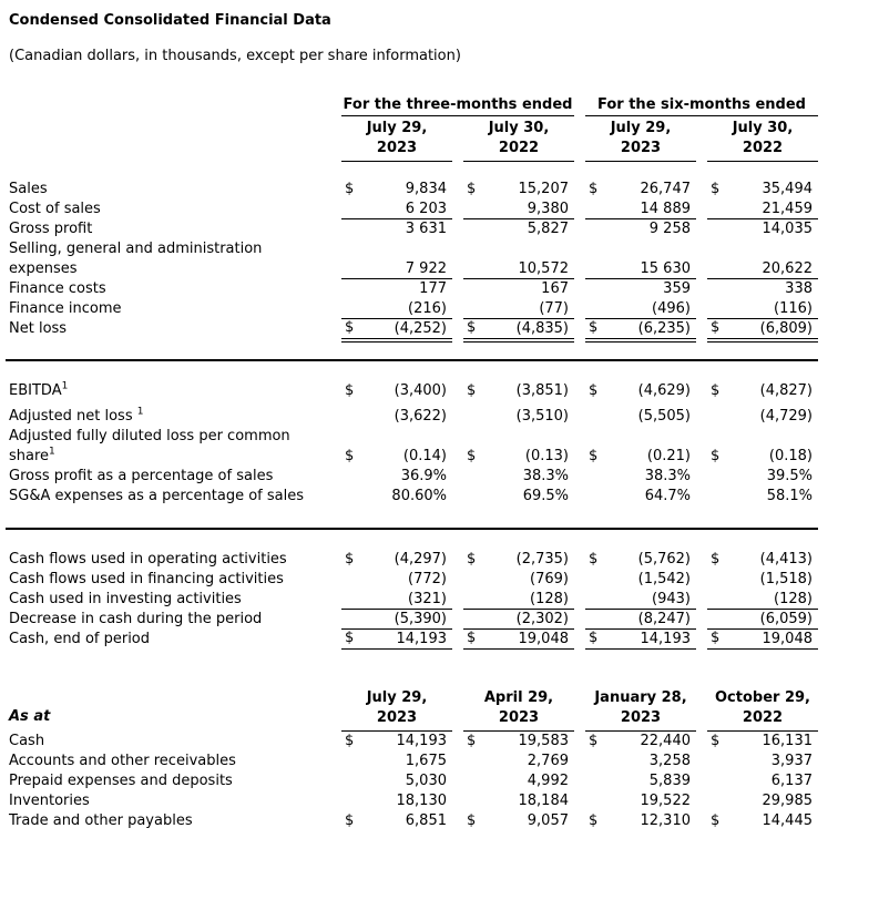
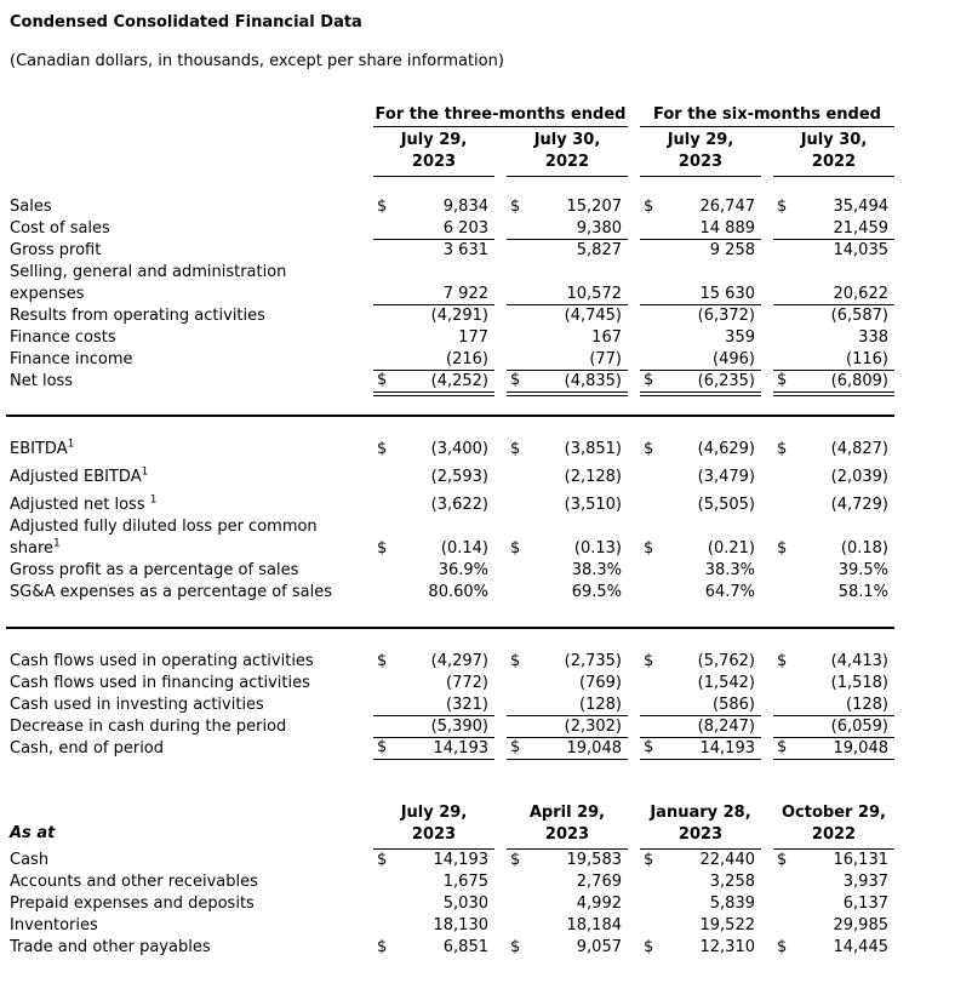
  Condensed Consolidated Financial Data
  (Canadian dollars, in thousands, except per share information)
  For the three-months ended
  For the six-months ended
  July 29,
  2023
  July 30,
  2022
  July 29,
  2023
  July 30,
  2022
  Sales
  $
  9,834
  $
  15,207
  $
  26,747
  $
  35,494
  Cost of sales
  6 203
  9,380
  14 889
  21,459
  Gross profit
  3 631
  5,827
  9 258
  14,035
  Selling, general and administration expenses
  7 922
  10,572
  15 630
  20,622
+ Results from operating activities
+ (4,291)
+ (4,745)
+ (6,372)
+ (6,587)
  Finance costs
  177
  167
  359
  338
  Finance income
  (216)
  (77)
  (496)
  (116)
  Net loss
  $
  (4,252)
  $
  (4,835)
  $
  (6,235)
  $
  (6,809)
  EBITDA1
  $
  (3,400)
  $
  (3,851)
  $
  (4,629)
  $
  (4,827)
+ Adjusted EBITDA1
+ (2,593)
+ (2,128)
+ (3,479)
+ (2,039)
  Adjusted net loss 1
  (3,622)
  (3,510)
  (5,505)
  (4,729)
  Adjusted fully diluted loss per common share1
  $
  (0.14)
  $
  (0.13)
  $
  (0.21)
  $
  (0.18)
  Gross profit as a percentage of sales
  36.9%
  38.3%
  38.3%
  39.5%
  SG&A expenses as a percentage of sales
  80.60%
  69.5%
  64.7%
  58.1%
  Cash flows used in operating activities
  $
  (4,297)
  $
  (2,735)
  $
  (5,762)
  $
  (4,413)
  Cash flows used in financing activities
  (772)
  (769)
  (1,542)
  (1,518)
  Cash used in investing activities
  (321)
  (128)
- (943)
+ (586)
  (128)
  Decrease in cash during the period
  (5,390)
  (2,302)
  (8,247)
  (6,059)
  Cash, end of period
  $
  14,193
  $
  19,048
  $
  14,193
  $
  19,048
  As at
  July 29,
  2023
  April 29,
  2023
  January 28,
  2023
  October 29,
  2022
  Cash
  $
  14,193
  $
  19,583
  $
  22,440
  $
  16,131
  Accounts and other receivables
  1,675
  2,769
  3,258
  3,937
  Prepaid expenses and deposits
  5,030
  4,992
  5,839
  6,137
  Inventories
  18,130
  18,184
  19,522
  29,985
  Trade and other payables
  $
  6,851
  $
  9,057
  $
  12,310
  $
  14,445
